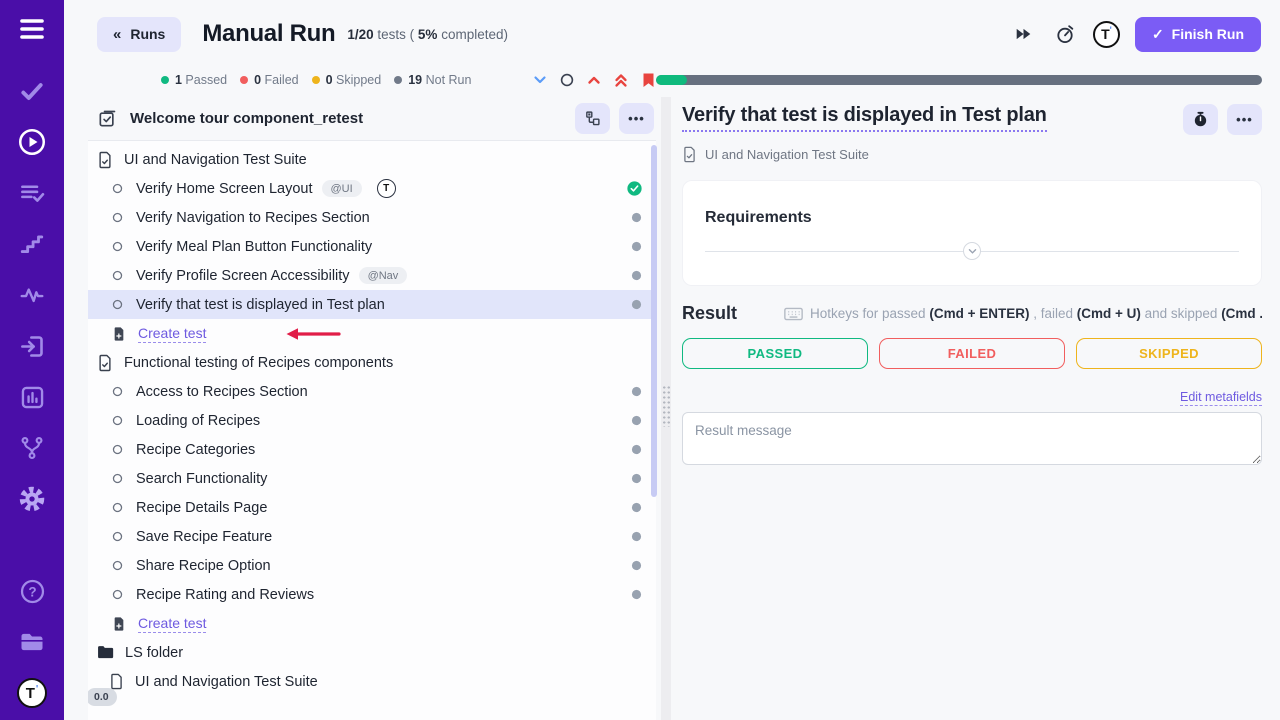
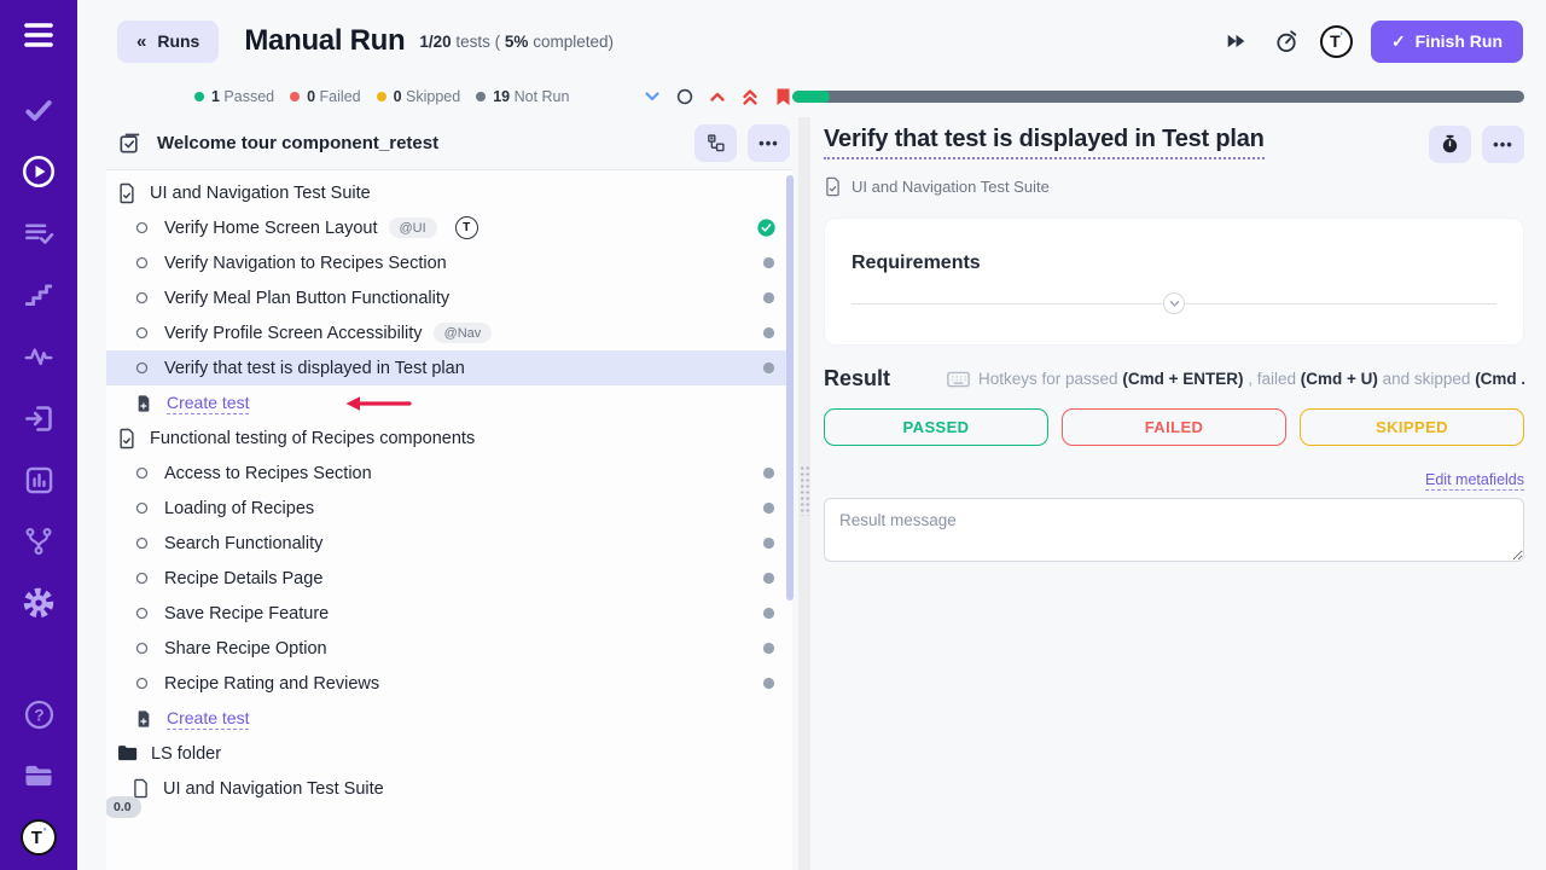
  ?
  T
  '
  «
  Runs
  Manual Run
  1/20 tests ( 5% completed)
  T
  '
  ✓
  Finish Run
  1 Passed
  0 Failed
  0 Skipped
  19 Not Run
  Welcome tour component_retest
  •••
  UI and Navigation Test Suite
  Verify Home Screen Layout
  @UI
  T
  Verify Navigation to Recipes Section
  Verify Meal Plan Button Functionality
  Verify Profile Screen Accessibility
  @Nav
  Verify that test is displayed in Test plan
  Create test
  Functional testing of Recipes components
  Access to Recipes Section
  Loading of Recipes
- Recipe Categories
  Search Functionality
  Recipe Details Page
  Save Recipe Feature
  Share Recipe Option
  Recipe Rating and Reviews
  Create test
  LS folder
  0.0
  UI and Navigation Test Suite
  Verify that test is displayed in Test plan
  •••
  UI and Navigation Test Suite
  Requirements
  Result
  Hotkeys for passed (Cmd + ENTER) , failed (Cmd + U) and skipped (Cmd .
  PASSED
  FAILED
  SKIPPED
  Edit metafields
  Result message
